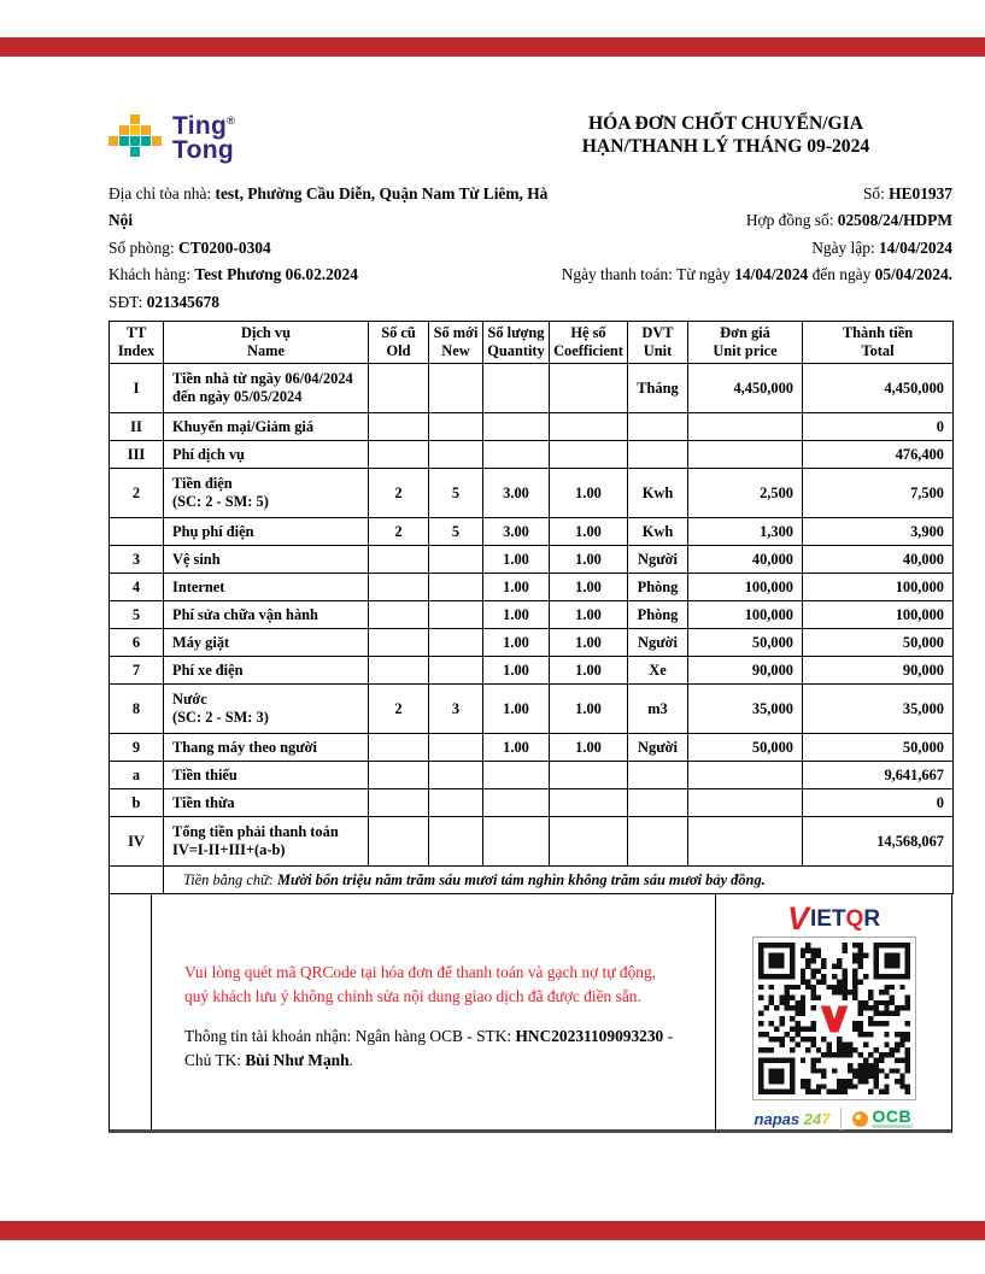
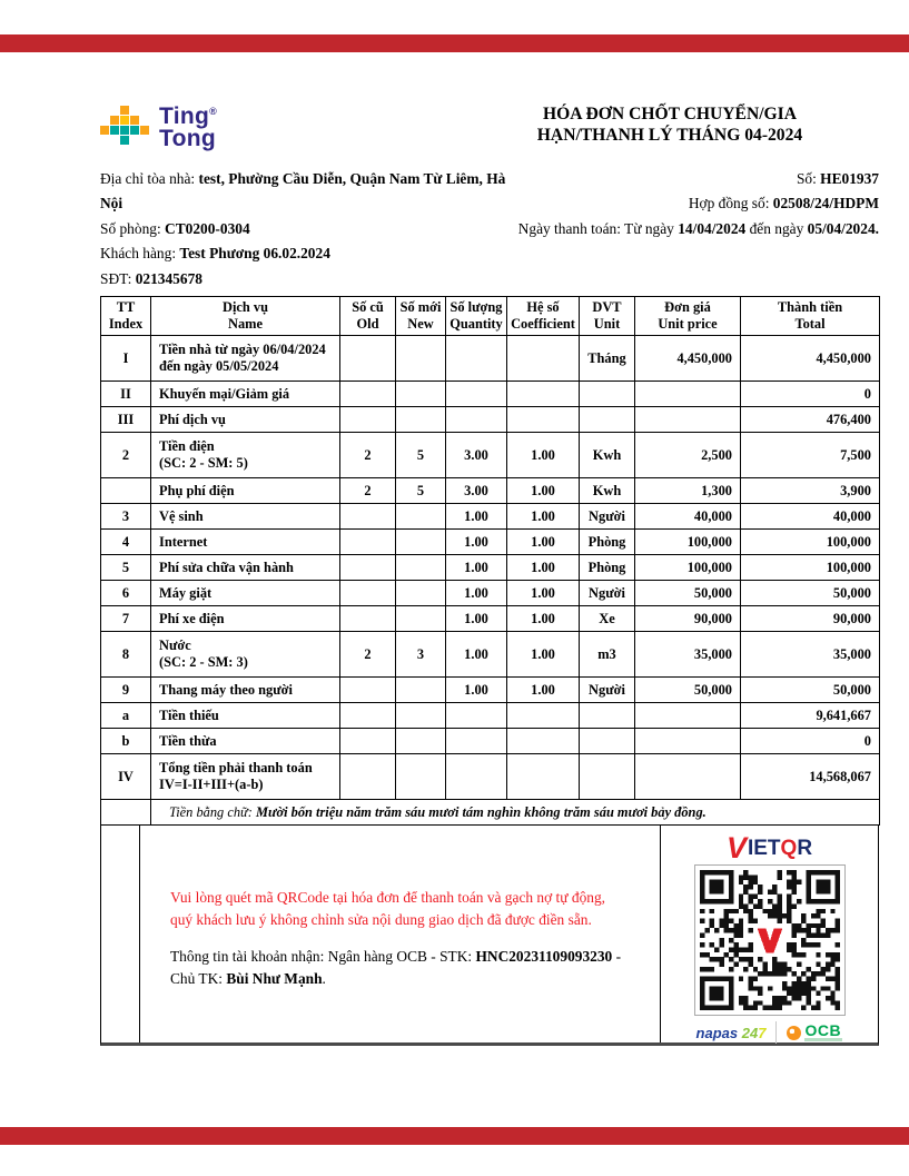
  Ting®
  Tong
  HÓA ĐƠN CHỐT CHUYỂN/GIA
- HẠN/THANH LÝ THÁNG 09-2024
+ HẠN/THANH LÝ THÁNG 04-2024
  Địa chỉ tòa nhà: test, Phường Cầu Diễn, Quận Nam Từ Liêm, Hà Nội
  Số phòng: CT0200-0304
  Khách hàng: Test Phương 06.02.2024
  SĐT: 021345678
  Số: HE01937
  Hợp đồng số: 02508/24/HDPM
- Ngày lập: 14/04/2024
  Ngày thanh toán: Từ ngày 14/04/2024 đến ngày 05/04/2024.
  TTIndex	Dịch vụName	Số cũOld	Số mớiNew	Số lượngQuantity	Hệ sốCoefficient	DVTUnit	Đơn giáUnit price	Thành tiềnTotal
  I	Tiền nhà từ ngày 06/04/2024đến ngày 05/05/2024					Tháng	4,450,000	4,450,000
  II	Khuyến mại/Giảm giá							0
  III	Phí dịch vụ							476,400
  2	Tiền điện(SC: 2 - SM: 5)	2	5	3.00	1.00	Kwh	2,500	7,500
  	Phụ phí điện	2	5	3.00	1.00	Kwh	1,300	3,900
  3	Vệ sinh			1.00	1.00	Người	40,000	40,000
  4	Internet			1.00	1.00	Phòng	100,000	100,000
  5	Phí sửa chữa vận hành			1.00	1.00	Phòng	100,000	100,000
  6	Máy giặt			1.00	1.00	Người	50,000	50,000
  7	Phí xe điện			1.00	1.00	Xe	90,000	90,000
  8	Nước(SC: 2 - SM: 3)	2	3	1.00	1.00	m3	35,000	35,000
  9	Thang máy theo người			1.00	1.00	Người	50,000	50,000
  a	Tiền thiếu							9,641,667
  b	Tiền thừa							0
  IV	Tổng tiền phải thanh toánIV=I-II+III+(a-b)							14,568,067
  	Tiền bằng chữ: Mười bốn triệu năm trăm sáu mươi tám nghìn không trăm sáu mươi bảy đồng.
  Vui lòng quét mã QRCode tại hóa đơn để thanh toán và gạch nợ tự động, quý khách lưu ý không chỉnh sửa nội dung giao dịch đã được điền sẵn.
  Thông tin tài khoản nhận: Ngân hàng OCB - STK: HNC20231109093230 - Chủ TK: Bùi Như Mạnh.
  V
  IET
  Q
  R
  napas 247
  OCB
